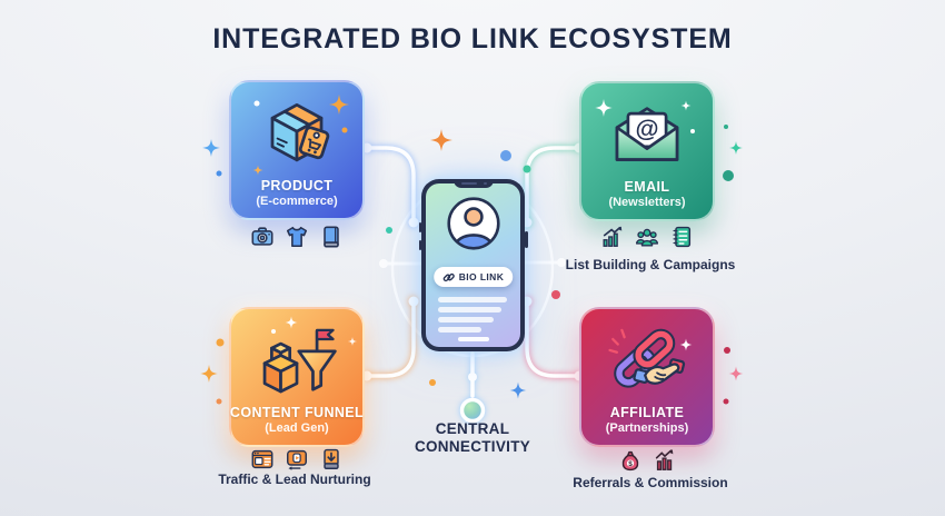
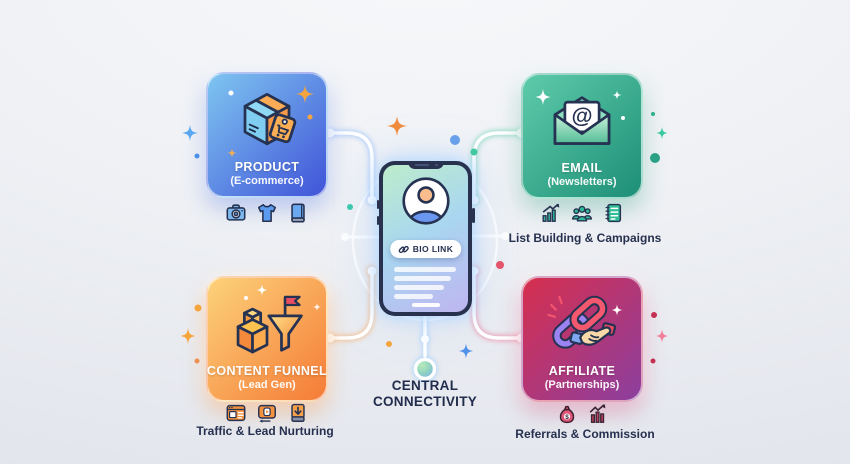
- INTEGRATED BIO LINK ECOSYSTEM
  PRODUCT
  (E-commerce)
  @
  EMAIL
  (Newsletters)
  CONTENT FUNNEL
  (Lead Gen)
  AFFILIATE
  (Partnerships)
  List Building & Campaigns
  Traffic & Lead Nurturing
  Referrals & Commission
  BIO LINK
  CENTRAL CONNECTIVITY
